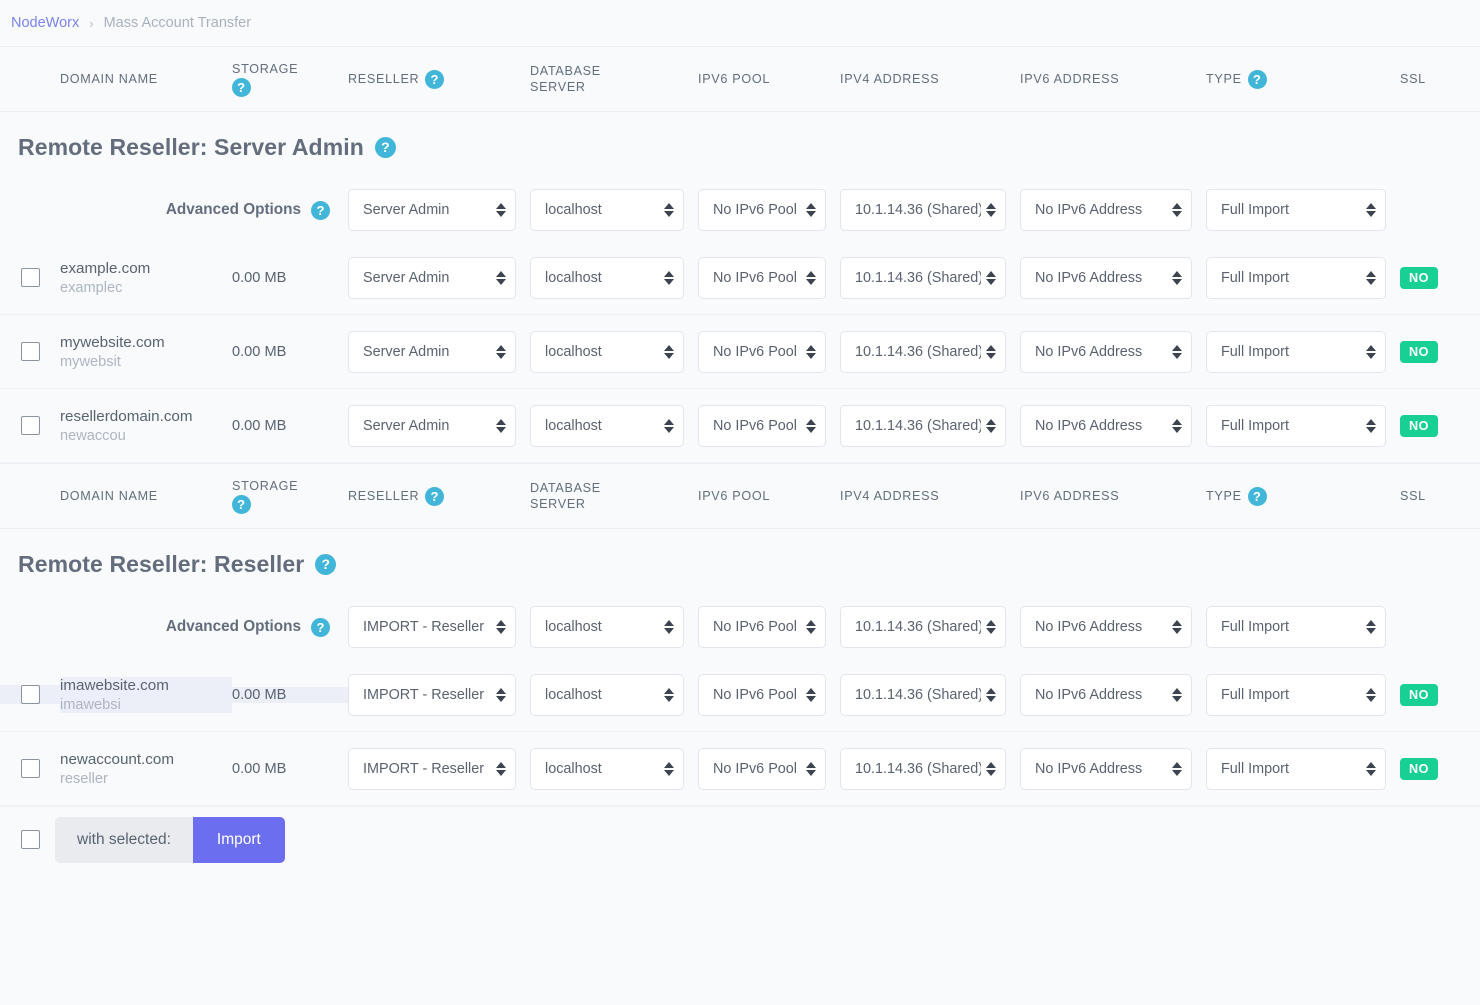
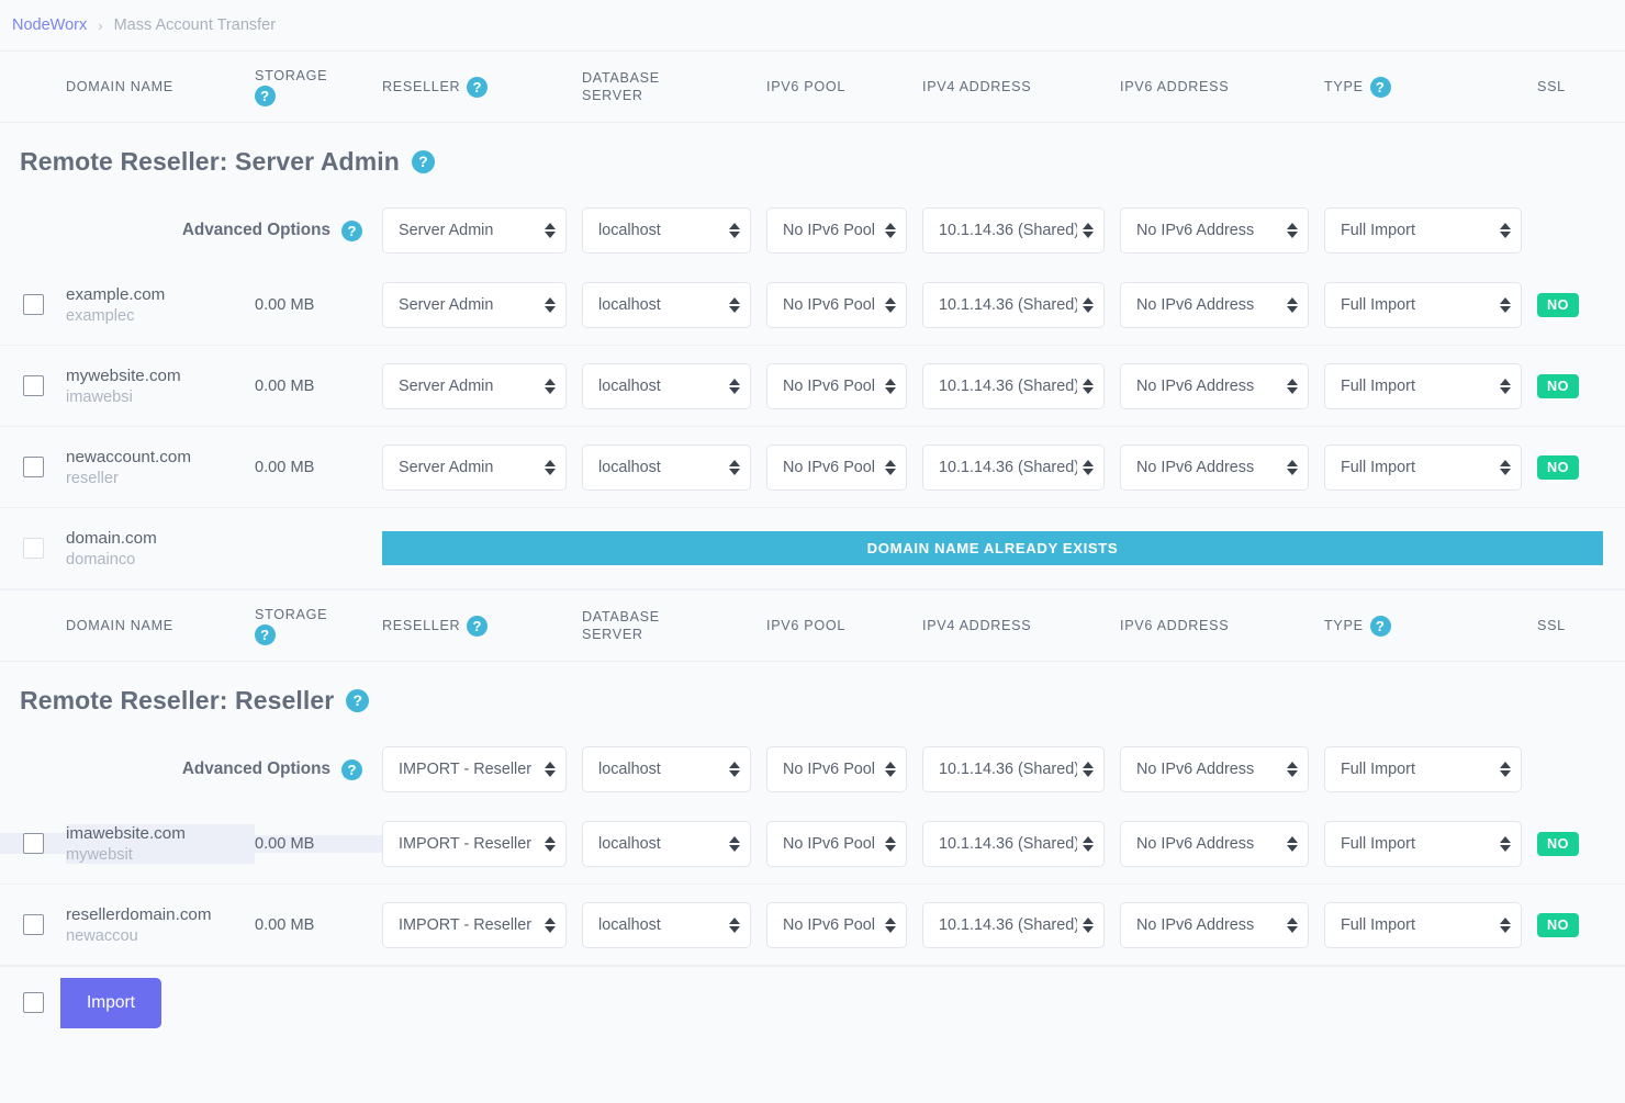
  NodeWorx
  ›
  Mass Account Transfer
  DOMAIN NAME
  STORAGE
  ?
  RESELLER
  ?
  DATABASE
  SERVER
  IPV6 POOL
  IPV4 ADDRESS
  IPV6 ADDRESS
  TYPE
  ?
  SSL
  Remote Reseller: Server Admin
  ?
  Advanced Options
  ?
  Server Admin
  localhost
  No IPv6 Pool
  10.1.14.36 (Shared)
  No IPv6 Address
  Full Import
  example.com
  examplec
  0.00 MB
  Server Admin
  localhost
  No IPv6 Pool
  10.1.14.36 (Shared)
  No IPv6 Address
  Full Import
  NO
  mywebsite.com
- mywebsit
+ imawebsi
  0.00 MB
  Server Admin
  localhost
  No IPv6 Pool
  10.1.14.36 (Shared)
  No IPv6 Address
  Full Import
  NO
- resellerdomain.com
+ newaccount.com
- newaccou
+ reseller
  0.00 MB
  Server Admin
  localhost
  No IPv6 Pool
  10.1.14.36 (Shared)
  No IPv6 Address
  Full Import
  NO
+ domain.com
+ domainco
+ DOMAIN NAME ALREADY EXISTS
  DOMAIN NAME
  STORAGE
  ?
  RESELLER
  ?
  DATABASE
  SERVER
  IPV6 POOL
  IPV4 ADDRESS
  IPV6 ADDRESS
  TYPE
  ?
  SSL
  Remote Reseller: Reseller
  ?
  Advanced Options
  ?
  IMPORT - Reseller
  localhost
  No IPv6 Pool
  10.1.14.36 (Shared)
  No IPv6 Address
  Full Import
  imawebsite.com
- imawebsi
+ mywebsit
  0.00 MB
  IMPORT - Reseller
  localhost
  No IPv6 Pool
  10.1.14.36 (Shared)
  No IPv6 Address
  Full Import
  NO
- newaccount.com
+ resellerdomain.com
- reseller
+ newaccou
  0.00 MB
  IMPORT - Reseller
  localhost
  No IPv6 Pool
  10.1.14.36 (Shared)
  No IPv6 Address
  Full Import
  NO
- with selected:
  Import
